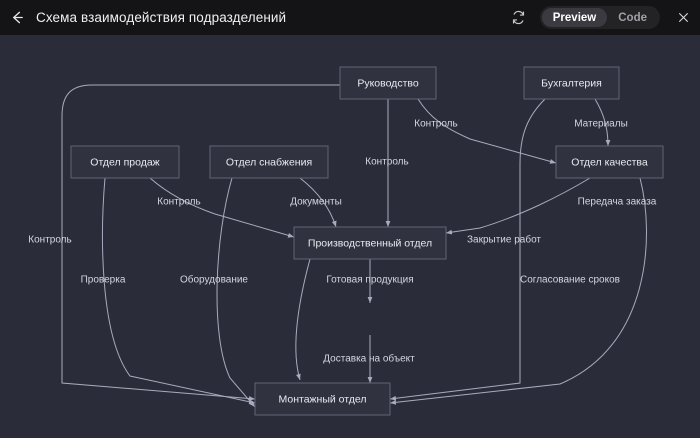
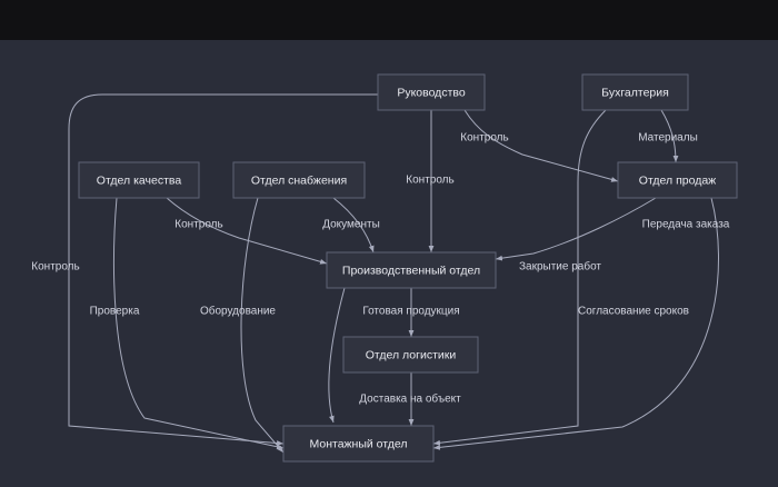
- Схема взаимодействия подразделений
- Preview
- Code
  Руководство
  Бухгалтерия
- Отдел продаж
+ Отдел качества
  Отдел снабжения
- Отдел качества
+ Отдел продаж
  Производственный отдел
+ Отдел логистики
  Монтажный отдел
  Контроль
  Проверка
  Оборудование
  Контроль
  Документы
  Контроль
  Контроль
  Материалы
  Передача заказа
  Закрытие работ
  Согласование сроков
  Готовая продукция
  Доставка на объект
